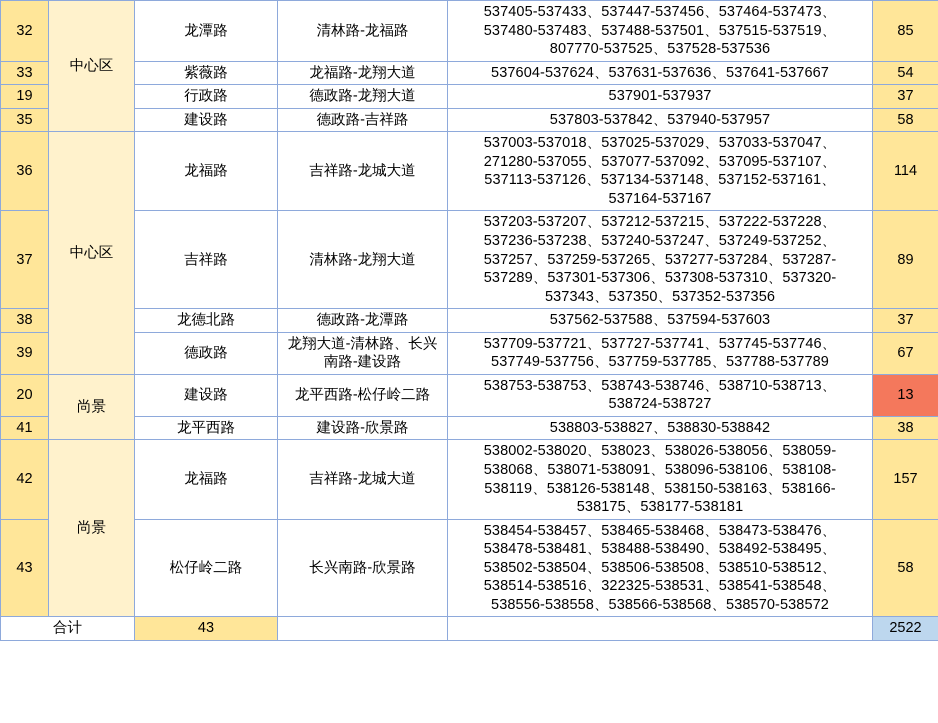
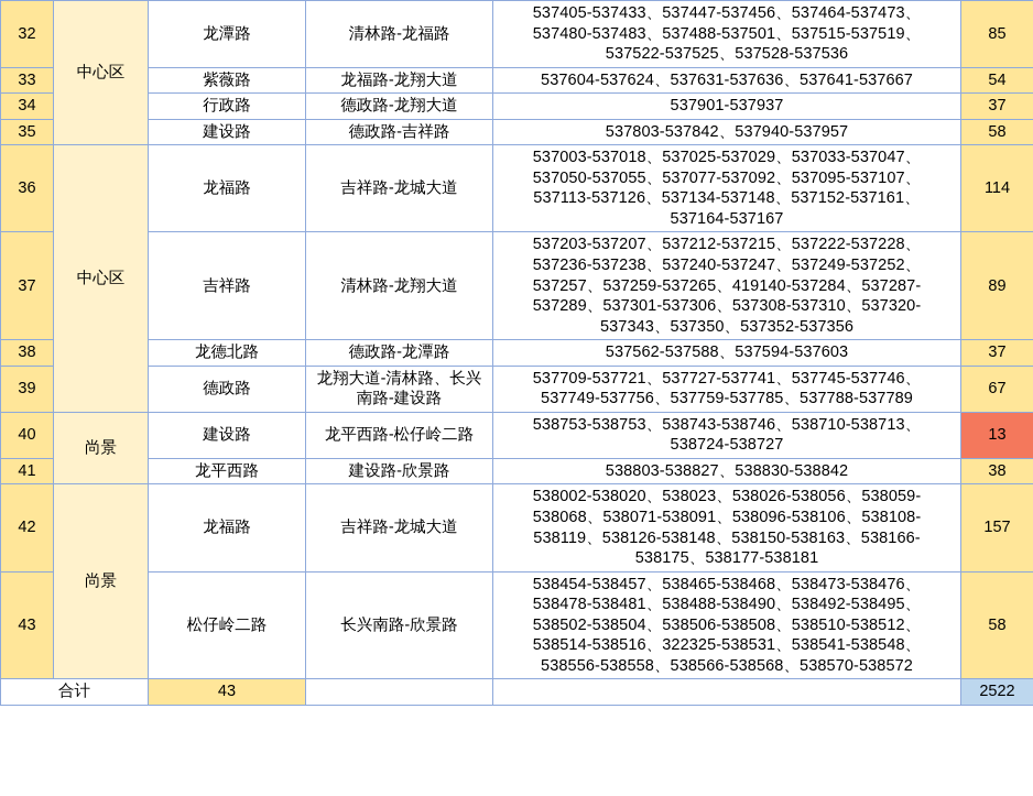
- 32	中心区	龙潭路	清林路-龙福路	537405-537433、537447-537456、537464-537473、 537480-537483、537488-537501、537515-537519、 807770-537525、537528-537536	85
+ 32	中心区	龙潭路	清林路-龙福路	537405-537433、537447-537456、537464-537473、 537480-537483、537488-537501、537515-537519、 537522-537525、537528-537536	85
  33	紫薇路	龙福路-龙翔大道	537604-537624、537631-537636、537641-537667	54
- 19	行政路	德政路-龙翔大道	537901-537937	37
+ 34	行政路	德政路-龙翔大道	537901-537937	37
  35	建设路	德政路-吉祥路	537803-537842、537940-537957	58
- 36	中心区	龙福路	吉祥路-龙城大道	537003-537018、537025-537029、537033-537047、 271280-537055、537077-537092、537095-537107、 537113-537126、537134-537148、537152-537161、 537164-537167	114
+ 36	中心区	龙福路	吉祥路-龙城大道	537003-537018、537025-537029、537033-537047、 537050-537055、537077-537092、537095-537107、 537113-537126、537134-537148、537152-537161、 537164-537167	114
- 37	吉祥路	清林路-龙翔大道	537203-537207、537212-537215、537222-537228、 537236-537238、537240-537247、537249-537252、 537257、537259-537265、537277-537284、537287- 537289、537301-537306、537308-537310、537320- 537343、537350、537352-537356	89
+ 37	吉祥路	清林路-龙翔大道	537203-537207、537212-537215、537222-537228、 537236-537238、537240-537247、537249-537252、 537257、537259-537265、419140-537284、537287- 537289、537301-537306、537308-537310、537320- 537343、537350、537352-537356	89
  38	龙德北路	德政路-龙潭路	537562-537588、537594-537603	37
  39	德政路	龙翔大道-清林路、长兴南路-建设路	537709-537721、537727-537741、537745-537746、 537749-537756、537759-537785、537788-537789	67
- 20	尚景	建设路	龙平西路-松仔岭二路	538753-538753、538743-538746、538710-538713、 538724-538727	13
+ 40	尚景	建设路	龙平西路-松仔岭二路	538753-538753、538743-538746、538710-538713、 538724-538727	13
  41	龙平西路	建设路-欣景路	538803-538827、538830-538842	38
  42	尚景	龙福路	吉祥路-龙城大道	538002-538020、538023、538026-538056、538059- 538068、538071-538091、538096-538106、538108- 538119、538126-538148、538150-538163、538166- 538175、538177-538181	157
  43	松仔岭二路	长兴南路-欣景路	538454-538457、538465-538468、538473-538476、 538478-538481、538488-538490、538492-538495、 538502-538504、538506-538508、538510-538512、 538514-538516、322325-538531、538541-538548、 538556-538558、538566-538568、538570-538572	58
  合计	43			2522
